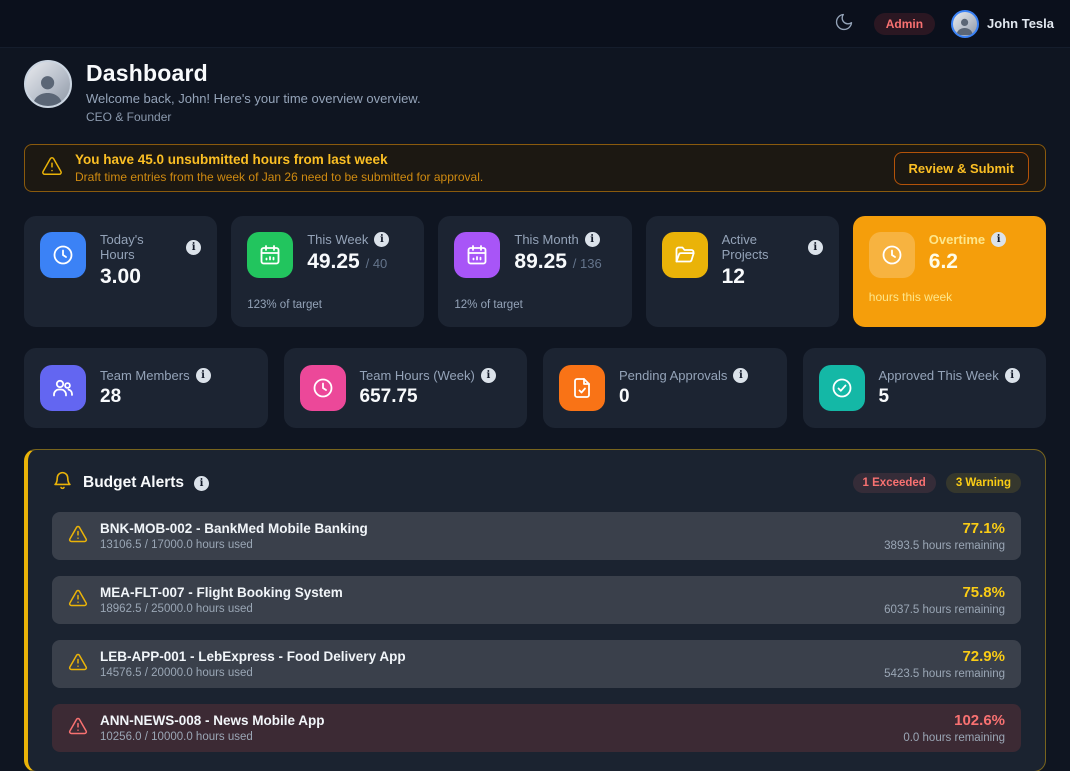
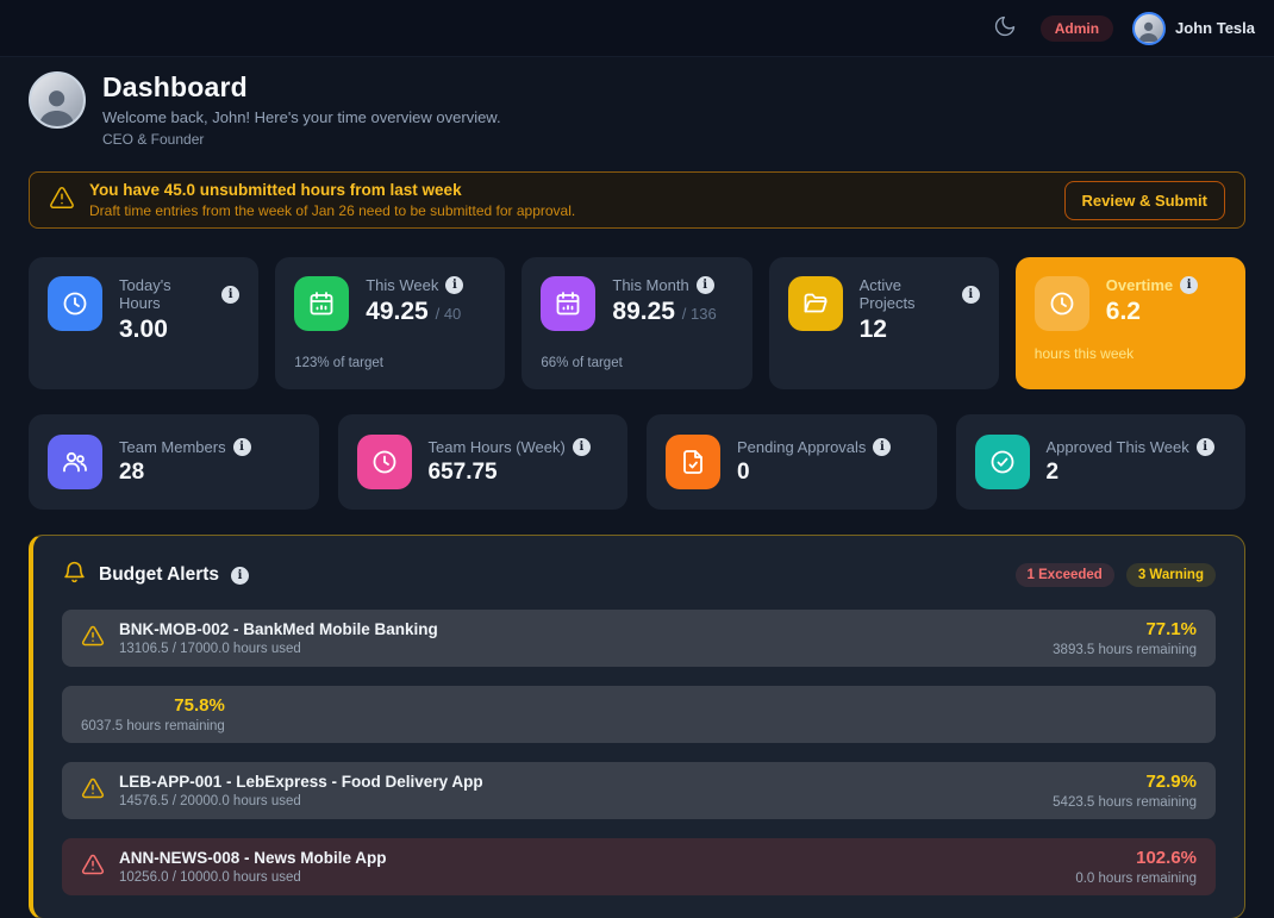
  Admin
  John Tesla
  Dashboard
  Welcome back, John! Here's your time overview overview.
  CEO & Founder
  You have 45.0 unsubmitted hours from last week
  Draft time entries from the week of Jan 26 need to be submitted for approval.
  Review & Submit
  Today's Hours
  i
  3.00
  This Week
  i
  49.25 / 40
  123% of target
  This Month
  i
  89.25 / 136
- 12% of target
+ 66% of target
  Active Projects
  i
  12
  Overtime
  i
  6.2
  hours this week
  Team Members
  i
  28
  Team Hours (Week)
  i
  657.75
  Pending Approvals
  i
  0
  Approved This Week
  i
- 5
+ 2
  Budget Alerts
  i
  1 Exceeded
  3 Warning
  BNK-MOB-002 - BankMed Mobile Banking
  13106.5 / 17000.0 hours used
  77.1%
  3893.5 hours remaining
- MEA-FLT-007 - Flight Booking System
- 18962.5 / 25000.0 hours used
  75.8%
  6037.5 hours remaining
  LEB-APP-001 - LebExpress - Food Delivery App
  14576.5 / 20000.0 hours used
  72.9%
  5423.5 hours remaining
  ANN-NEWS-008 - News Mobile App
  10256.0 / 10000.0 hours used
  102.6%
  0.0 hours remaining
